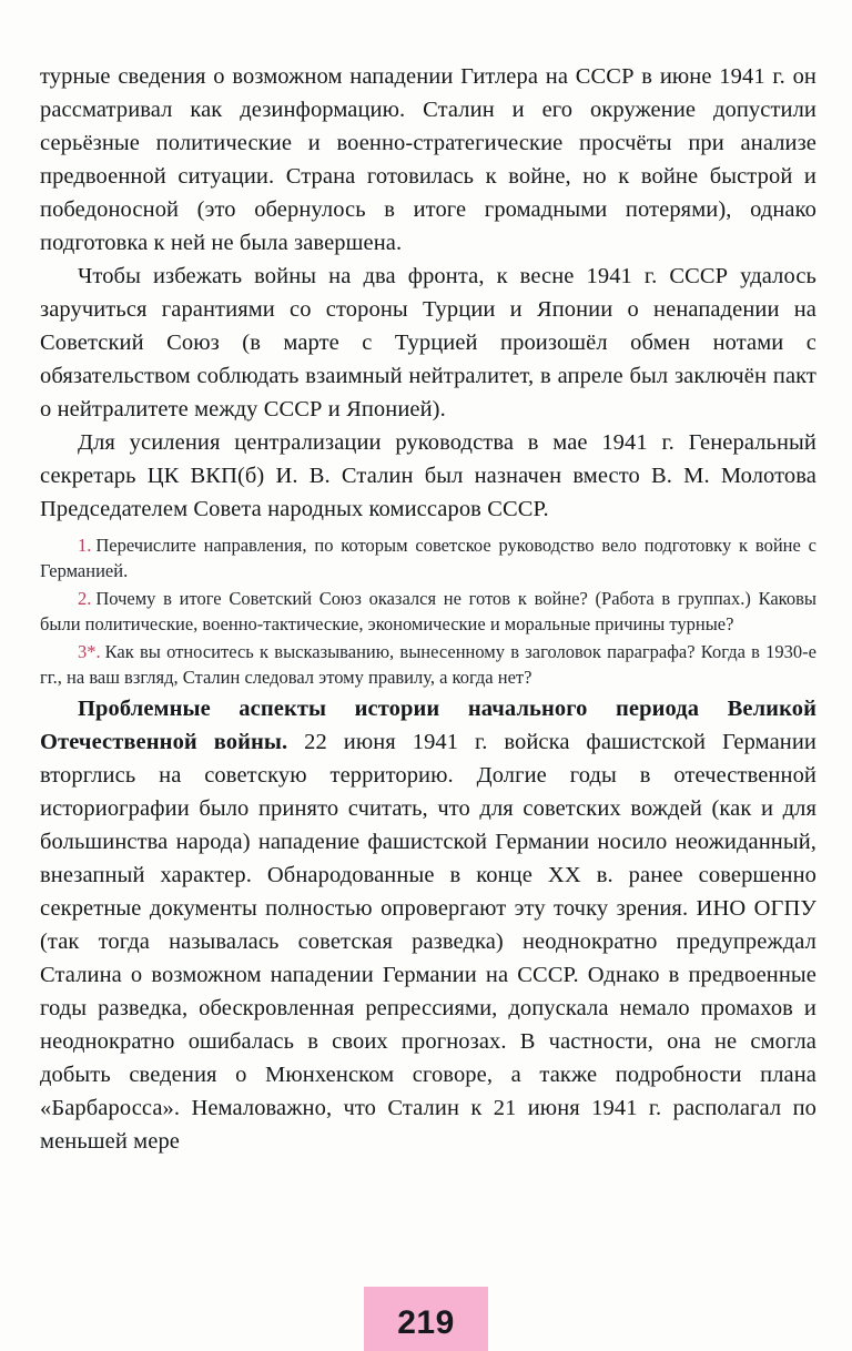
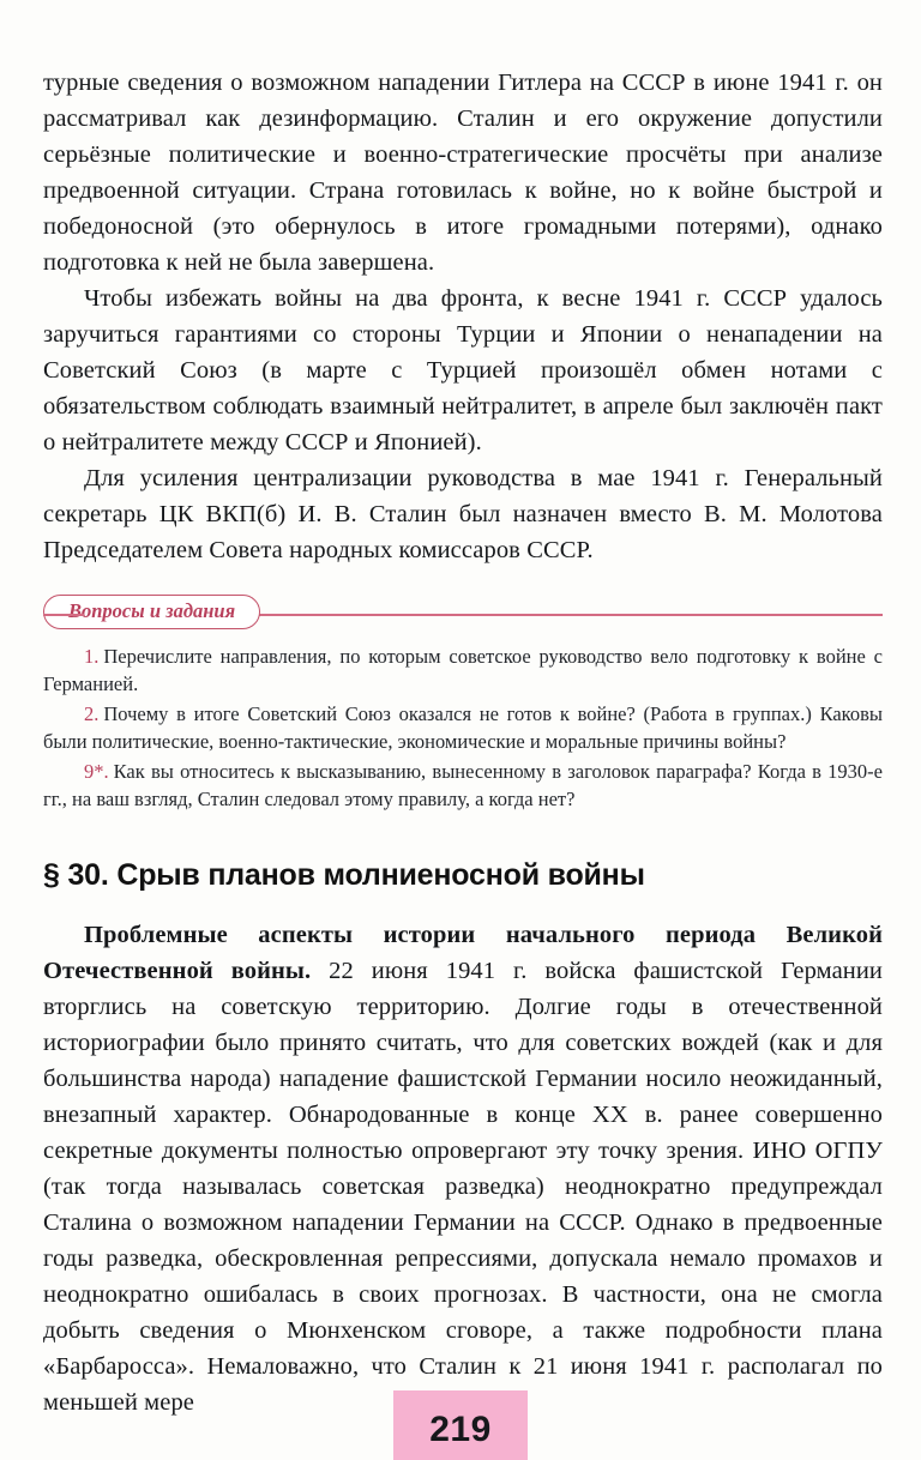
  турные сведения о возможном нападении Гитлера на СССР в июне 1941 г. он рассматривал как дезинформацию. Сталин и его окружение допустили серьёзные политические и военно-стратегические просчёты при анализе предвоенной ситуации. Страна готовилась к войне, но к войне быстрой и победоносной (это обернулось в итоге громадными потерями), однако подготовка к ней не была завершена.
  Чтобы избежать войны на два фронта, к весне 1941 г. СССР удалось заручиться гарантиями со стороны Турции и Японии о ненападении на Советский Союз (в марте с Турцией произошёл обмен нотами с обязательством соблюдать взаимный нейтралитет, в апреле был заключён пакт о нейтралитете между СССР и Японией).
  Для усиления централизации руководства в мае 1941 г. Генеральный секретарь ЦК ВКП(б) И. В. Сталин был назначен вместо В. М. Молотова Председателем Совета народных комиссаров СССР.
+ Вопросы и задания
  1. Перечислите направления, по которым советское руководство вело подготовку к войне с Германией.
- 2. Почему в итоге Советский Союз оказался не готов к войне? (Работа в группах.) Каковы были политические, военно-тактические, экономические и моральные причины турные?
+ 2. Почему в итоге Советский Союз оказался не готов к войне? (Работа в группах.) Каковы были политические, военно-тактические, экономические и моральные причины войны?
- 3*. Как вы относитесь к высказыванию, вынесенному в заголовок параграфа? Когда в 1930-е гг., на ваш взгляд, Сталин следовал этому правилу, а когда нет?
+ 9*. Как вы относитесь к высказыванию, вынесенному в заголовок параграфа? Когда в 1930-е гг., на ваш взгляд, Сталин следовал этому правилу, а когда нет?
+ § 30. Срыв планов молниеносной войны
  Проблемные аспекты истории начального периода Великой Отечественной войны. 22 июня 1941 г. войска фашистской Германии вторглись на советскую территорию. Долгие годы в отечественной историографии было принято считать, что для советских вождей (как и для большинства народа) нападение фашистской Германии носило неожиданный, внезапный характер. Обнародованные в конце XX в. ранее совершенно секретные документы полностью опровергают эту точку зрения. ИНО ОГПУ (так тогда называлась советская разведка) неоднократно предупреждал Сталина о возможном нападении Германии на СССР. Однако в предвоенные годы разведка, обескровленная репрессиями, допускала немало промахов и неоднократно ошибалась в своих прогнозах. В частности, она не смогла добыть сведения о Мюнхенском сговоре, а также подробности плана «Барбаросса». Немаловажно, что Сталин к 21 июня 1941 г. располагал по меньшей мере
  219
